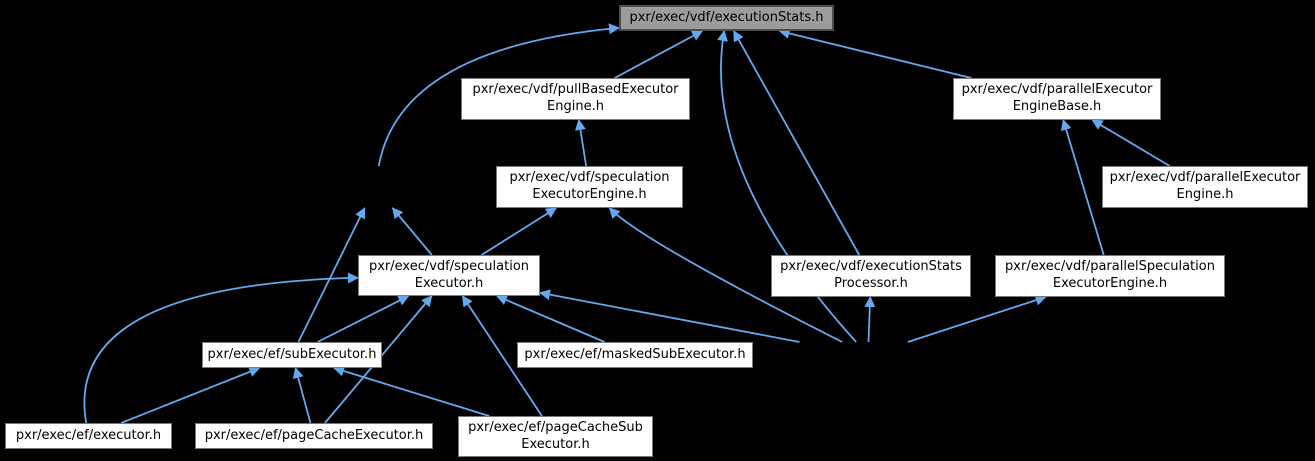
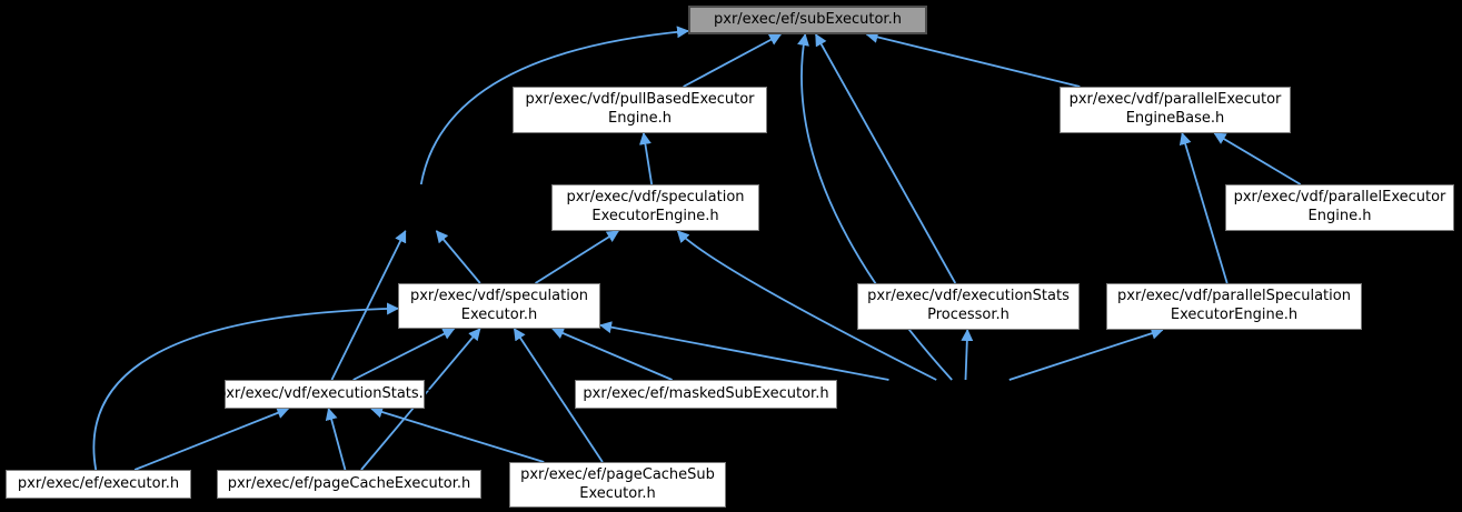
- pxr/exec/vdf/executionStats.h
+ pxr/exec/ef/subExecutor.h
  pxr/exec/vdf/pullBasedExecutor
  Engine.h
  pxr/exec/vdf/parallelExecutor
  EngineBase.h
  pxr/exec/vdf/speculation
  ExecutorEngine.h
  pxr/exec/vdf/parallelExecutor
  Engine.h
  pxr/exec/vdf/speculation
  Executor.h
  pxr/exec/vdf/executionStats
  Processor.h
  pxr/exec/vdf/parallelSpeculation
  ExecutorEngine.h
- pxr/exec/ef/subExecutor.h
+ pxr/exec/vdf/executionStats.h
  pxr/exec/ef/maskedSubExecutor.h
  pxr/exec/ef/executor.h
  pxr/exec/ef/pageCacheExecutor.h
  pxr/exec/ef/pageCacheSub
  Executor.h
